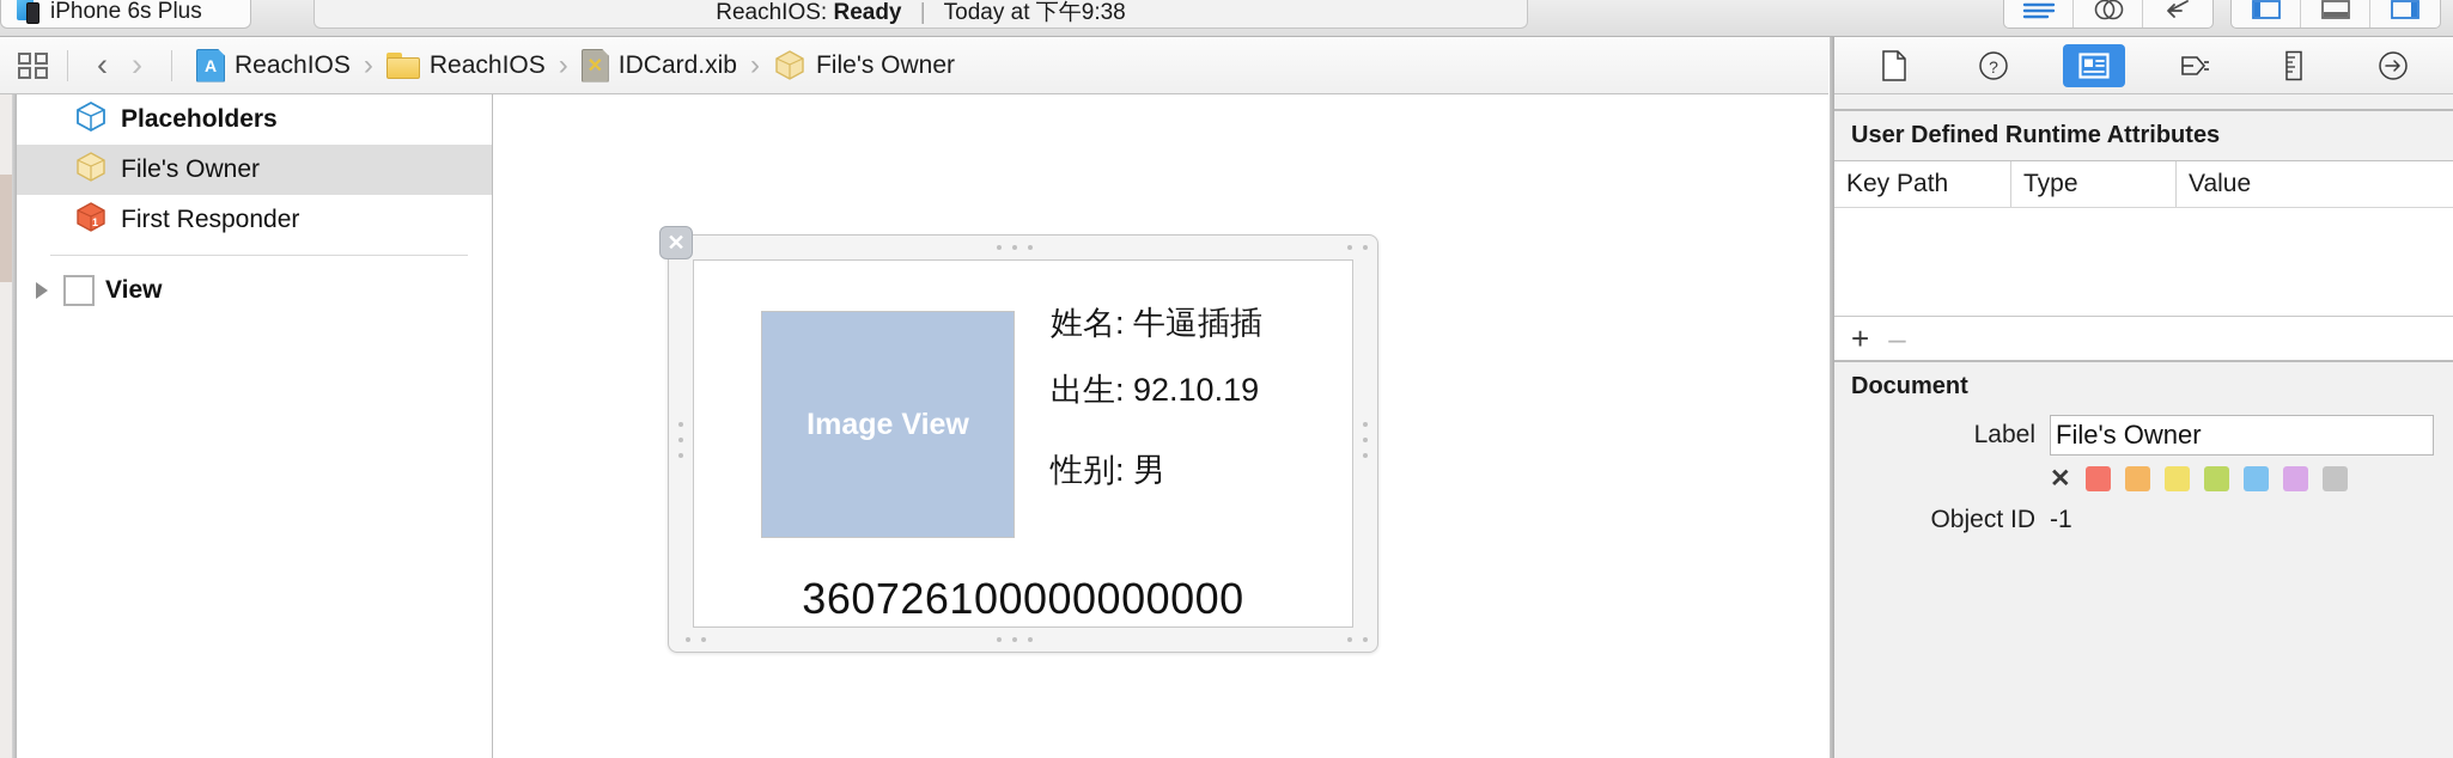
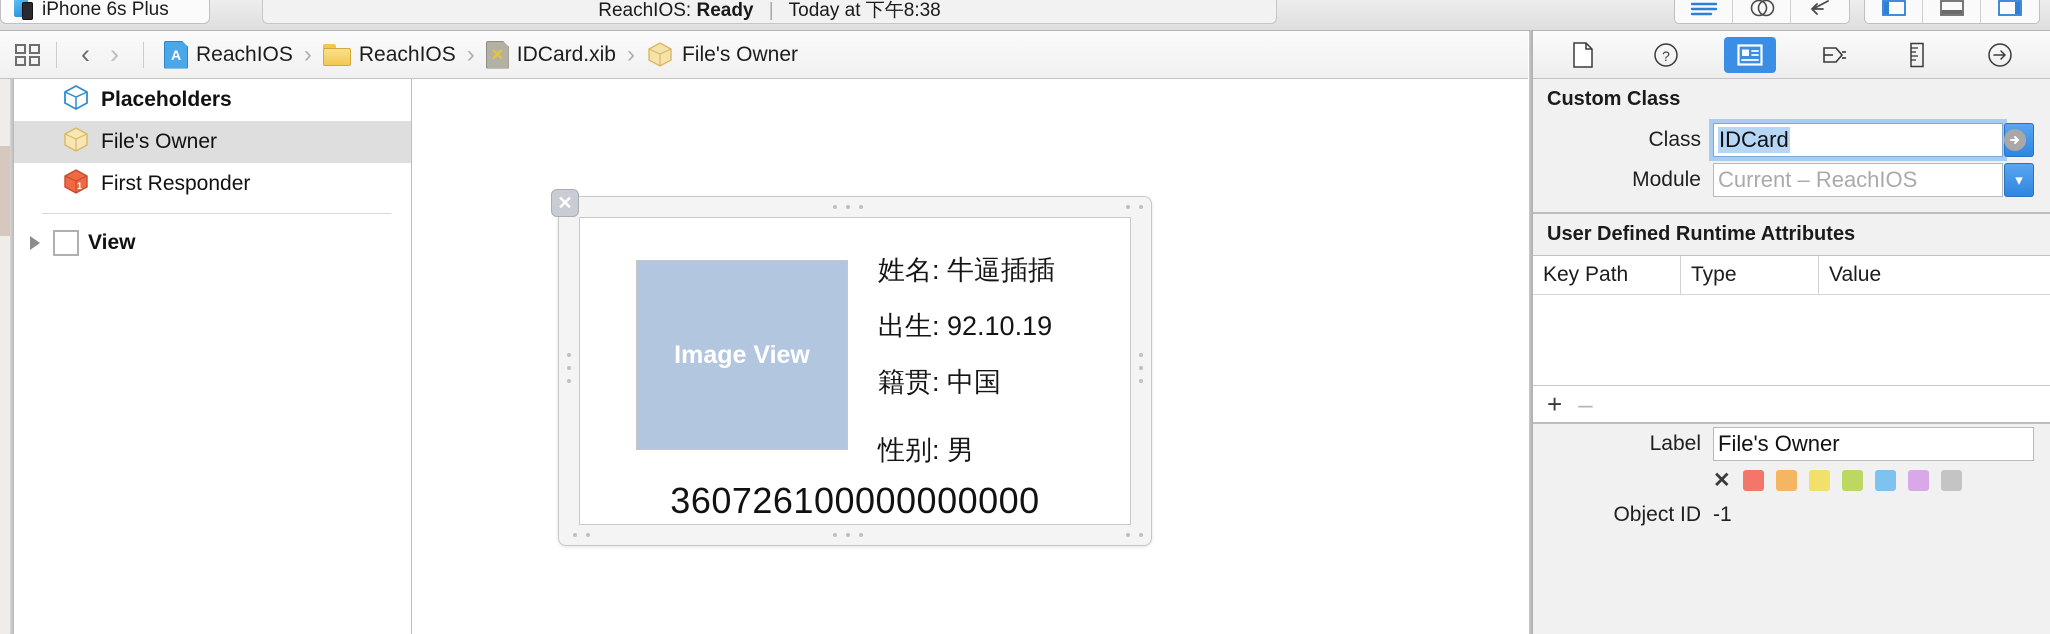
  iPhone 6s Plus
- ReachIOS: Ready | Today at 下午9:38
+ ReachIOS: Ready | Today at 下午8:38
  ‹
  ›
  A
  ReachIOS
  ›
  ReachIOS
  ›
  ✕
  IDCard.xib
  ›
  File's Owner
  Placeholders
  File's Owner
  1
  First Responder
  View
  ✕
  Image View
  姓名: 牛逼插插
  出生: 92.10.19
+ 籍贯: 中国
  性别: 男
  360726100000000000
  ?
+ Custom Class
+ Class
+ IDCard
+ Module
+ Current – ReachIOS
+ ▾
  User Defined Runtime Attributes
  Key Path
  Type
  Value
  +
  –
- Document
  Label
  File's Owner
  ✕
  Object ID
  -1
